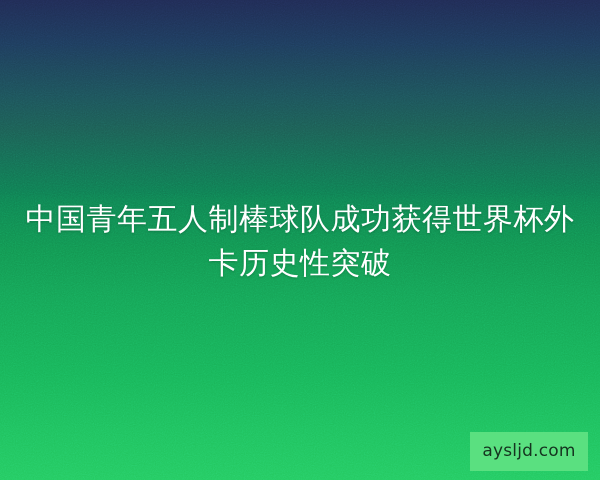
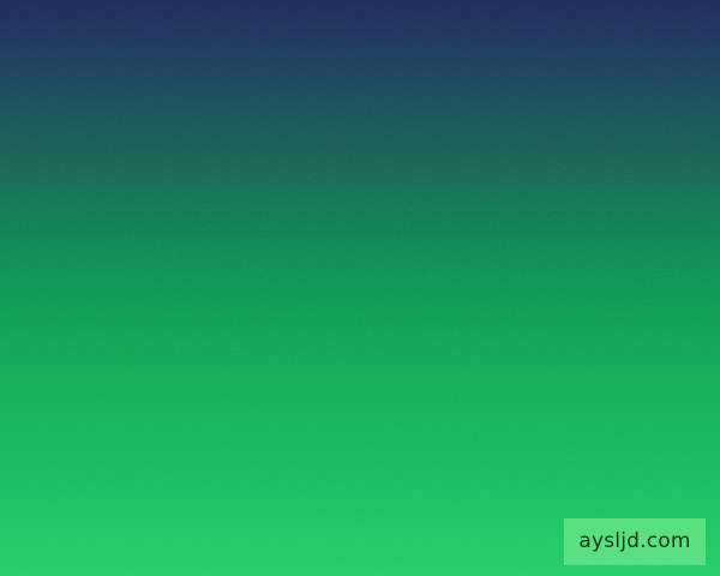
- 中国青年五人制棒球队成功获得世界杯外卡历史性突破
  aysljd.com
